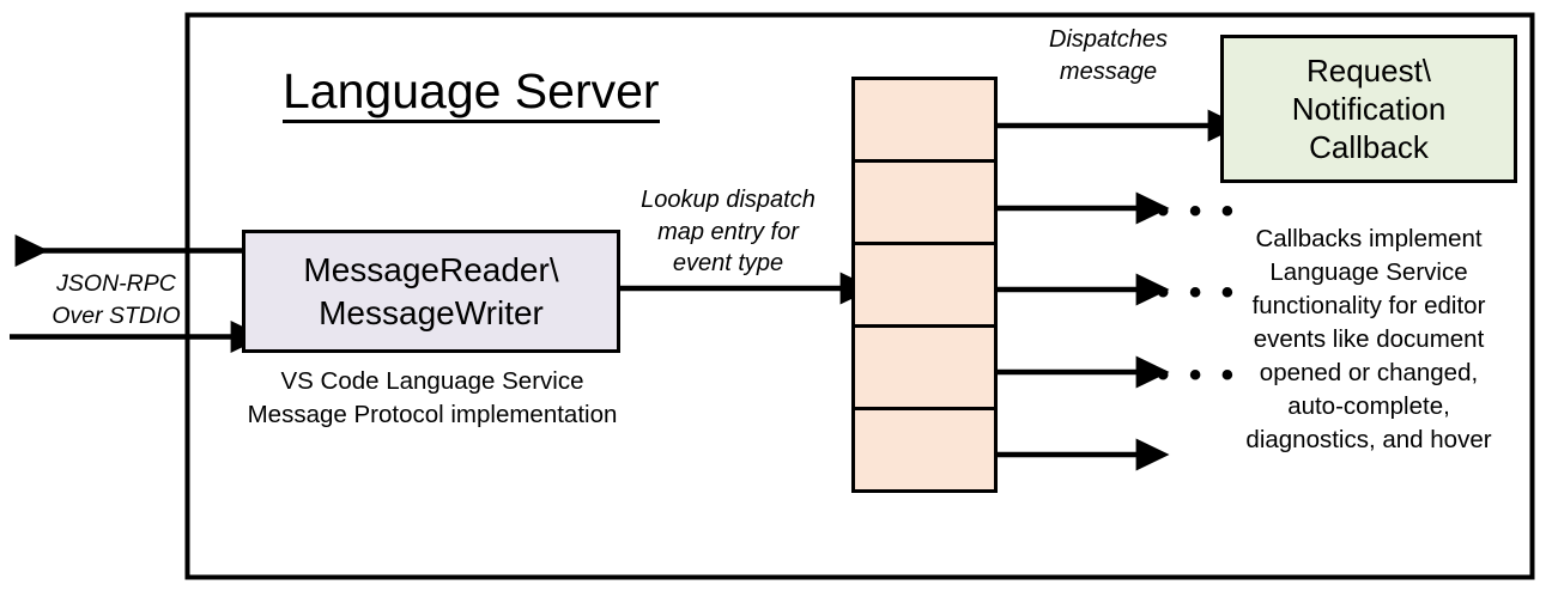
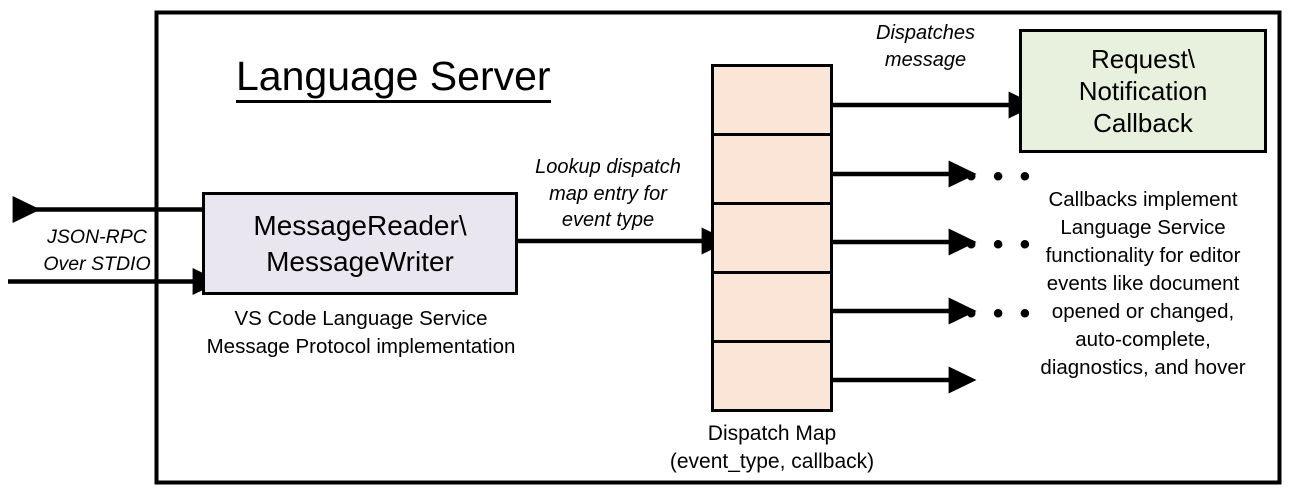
  Language Server
  JSON-RPC
  Over STDIO
  MessageReader\
  MessageWriter
  VS Code Language Service
  Message Protocol implementation
  Lookup dispatch
  map entry for
  event type
+ Dispatch Map
+ (event_type, callback)
  Dispatches
  message
  Request\
  Notification
  Callback
  Callbacks implement
  Language Service
  functionality for editor
  events like document
  opened or changed,
  auto-complete,
  diagnostics, and hover
  • • •
  • • •
  • • •
